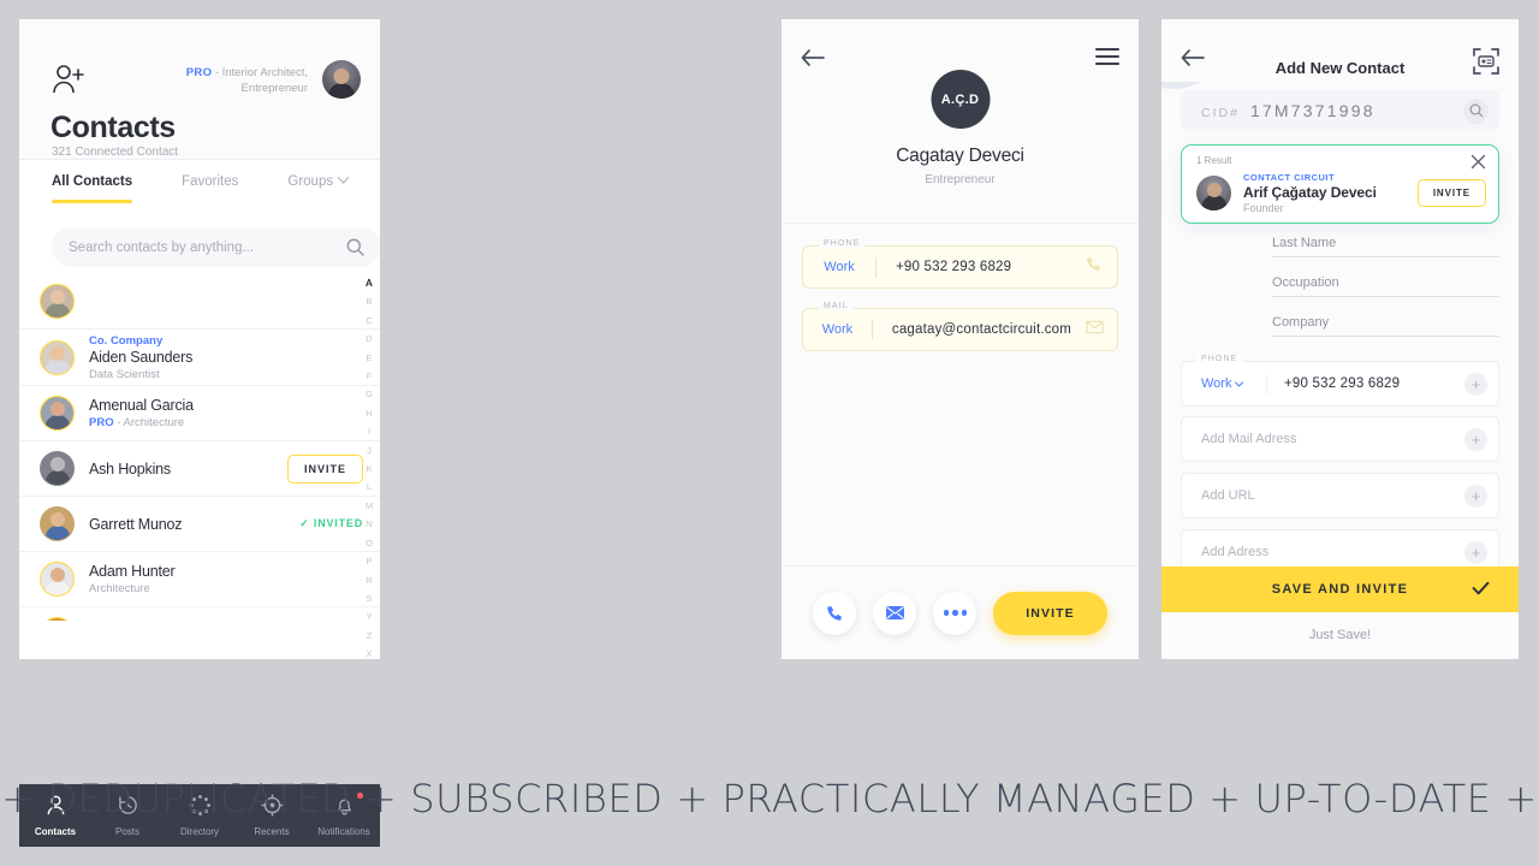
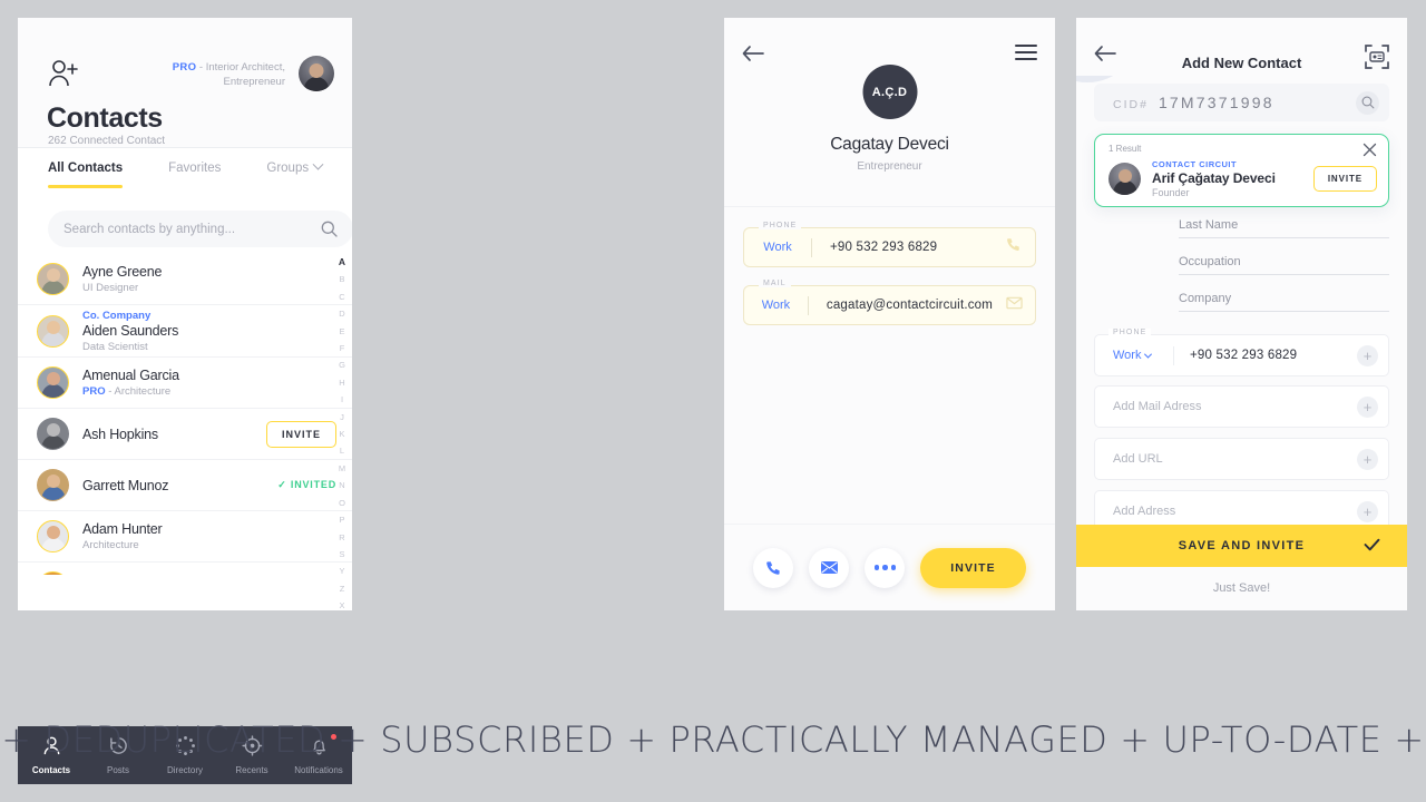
  PRO - Interior Architect, Entrepreneur
  Contacts
- 321 Connected Contact
+ 262 Connected Contact
  All Contacts
  Favorites
  Groups
  Search contacts by anything...
+ Ayne Greene
+ UI Designer
  Co. Company
  Aiden Saunders
  Data Scientist
  Amenual Garcia
  PRO - Architecture
  Ash Hopkins
  INVITE
  Garrett Munoz
  ✓ INVITED
  Adam Hunter
  Architecture
  A
  B
  C
  D
  E
  F
  G
  H
  I
  J
  K
  L
  M
  N
  O
  P
  R
  S
  Y
  Z
  X
  Contacts
  Posts
  Directory
  Recents
  Notifications
  A.Ç.D
  Cagatay Deveci
  Entrepreneur
  Work
  +90 532 293 6829
  Work
  cagatay@contactcircuit.com
  INVITE
  Add New Contact
  CID#
  17M7371998
  Last Name
  Occupation
  Company
  1 Result
  CONTACT CIRCUIT
  Arif Çağatay Deveci
  Founder
  INVITE
  Work
  +90 532 293 6829
  +
  Add Mail Adress
  +
  Add URL
  +
  Add Adress
  +
  SAVE AND INVITE
  Just Save!
  + DEDUPLICATED + SUBSCRIBED + PRACTICALLY MANAGED + UP-TO-DATE +
